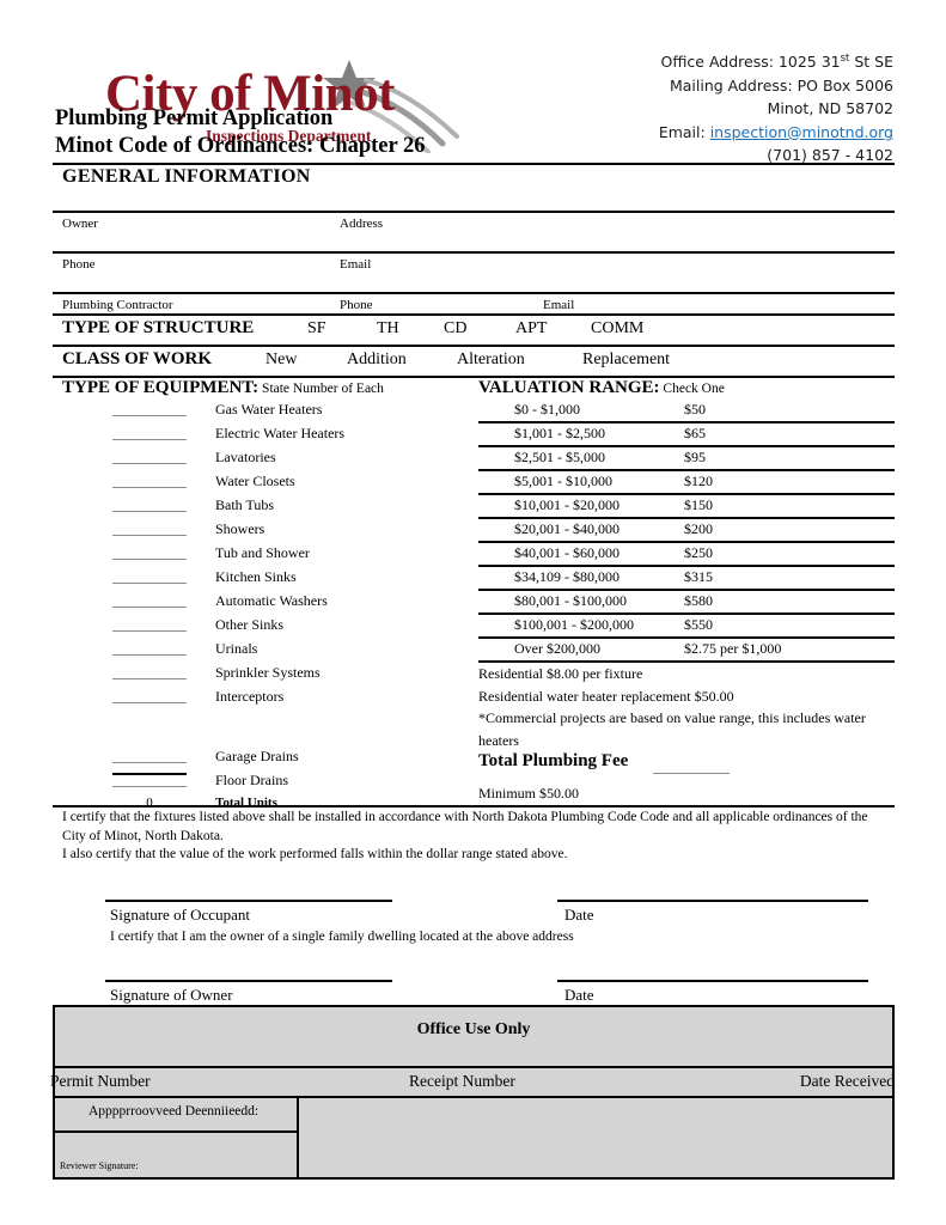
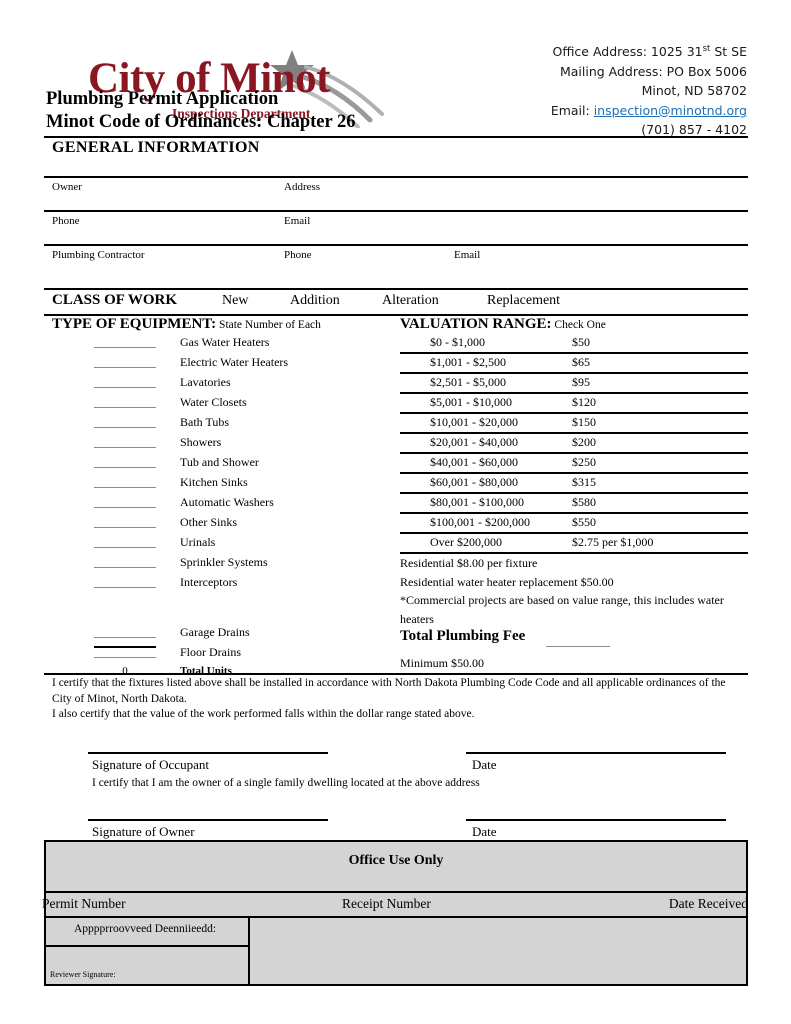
  Office Address: 1025 31st St SE
  Mailing Address: PO Box 5006
  Minot, ND 58702
  Email: inspection@minotnd.org
  (701) 857 - 4102
  City of Minot
  Inspections Department
  Plumbing Permit Application
  Minot Code of Ordinances: Chapter 26
  GENERAL INFORMATION
  Owner
  Address
  Phone
  Email
  Plumbing Contractor
  Phone
  Email
- TYPE OF STRUCTURE
- SF
- TH
- CD
- APT
- COMM
  CLASS OF WORK
  New
  Addition
  Alteration
  Replacement
  TYPE OF EQUIPMENT: State Number of Each
  Gas Water Heaters
  Electric Water Heaters
  Lavatories
  Water Closets
  Bath Tubs
  Showers
  Tub and Shower
  Kitchen Sinks
  Automatic Washers
  Other Sinks
  Urinals
  Sprinkler Systems
  Interceptors
  Garage Drains
  Floor Drains
  0
  Total Units
  VALUATION RANGE: Check One
  $0 - $1,000
  $50
  $1,001 - $2,500
  $65
  $2,501 - $5,000
  $95
  $5,001 - $10,000
  $120
  $10,001 - $20,000
  $150
  $20,001 - $40,000
  $200
  $40,001 - $60,000
  $250
- $34,109 - $80,000
+ $60,001 - $80,000
  $315
  $80,001 - $100,000
  $580
  $100,001 - $200,000
  $550
  Over $200,000
  $2.75 per $1,000
  Residential $8.00 per fixture
  Residential water heater replacement $50.00
  *Commercial projects are based on value range, this includes water heaters
  Total Plumbing Fee
  Minimum $50.00
  I certify that the fixtures listed above shall be installed in accordance with North Dakota Plumbing Code Code and all applicable ordinances of the City of Minot, North Dakota.
  I also certify that the value of the work performed falls within the dollar range stated above.
  Signature of Occupant
  Date
  I certify that I am the owner of a single family dwelling located at the above address
  Signature of Owner
  Date
  Office Use Only
  Permit Number
  Receipt Number
  Date Received
  Apppprroovveed Deenniieedd:
  Reviewer Signature:
